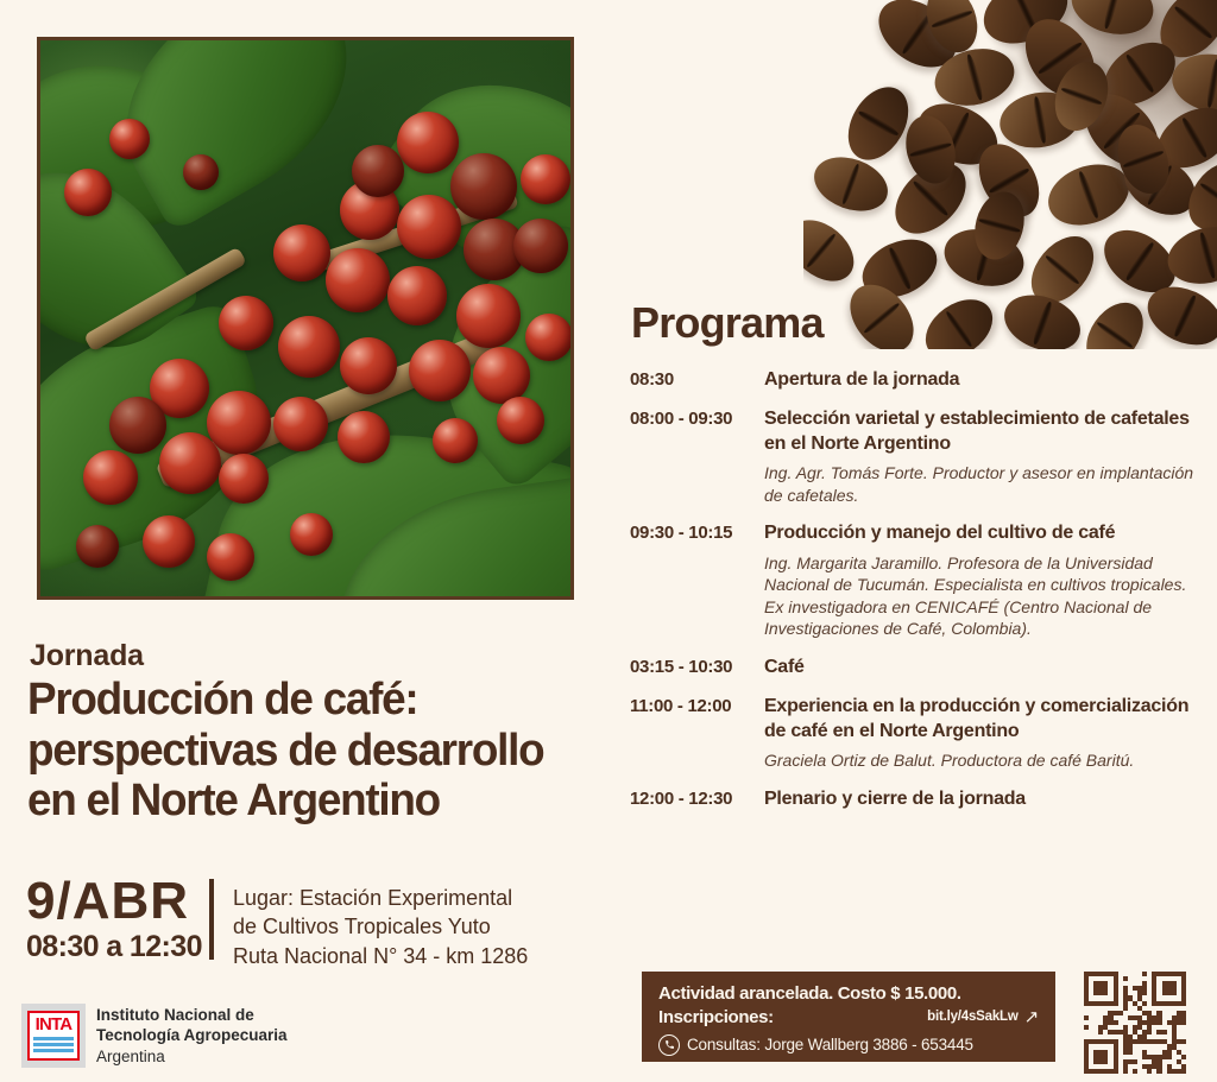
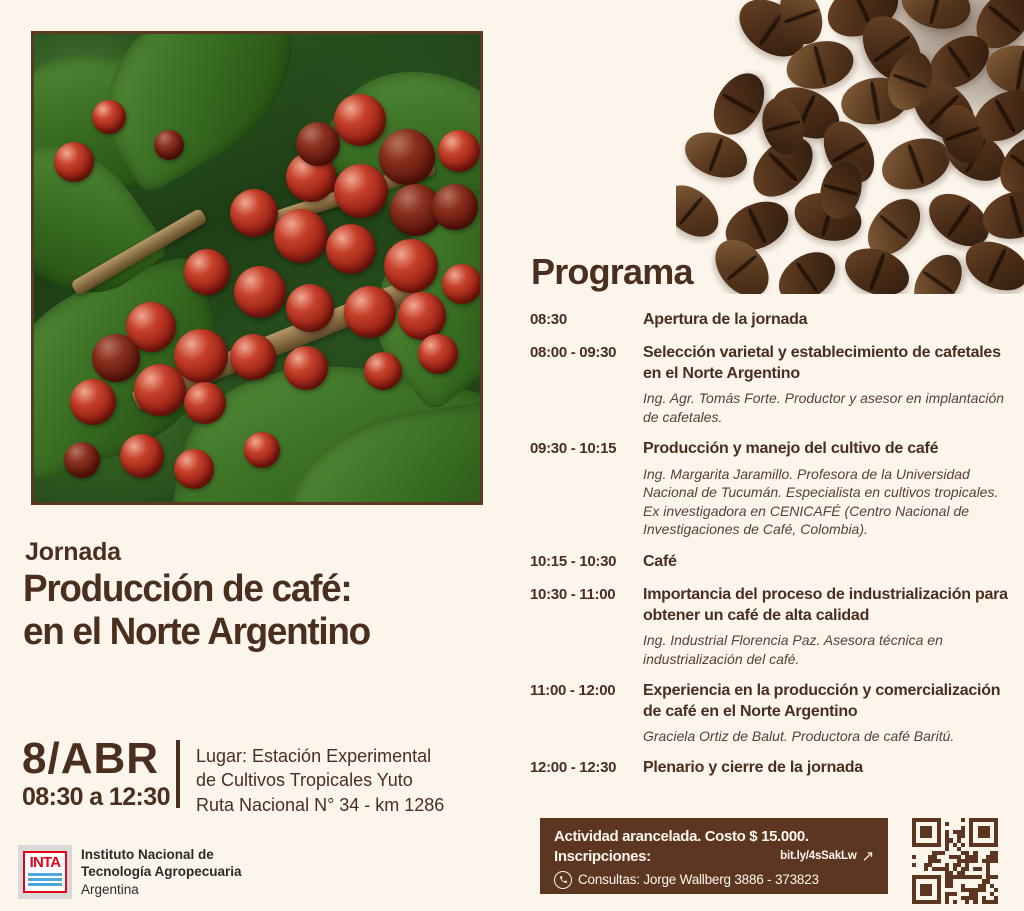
  Jornada
  Producción de café:
- perspectivas de desarrollo
  en el Norte Argentino
- 9/ABR
+ 8/ABR
  08:30 a 12:30
  Lugar: Estación Experimental
  de Cultivos Tropicales Yuto
  Ruta Nacional N° 34 - km 1286
  INTA
  Instituto Nacional de
  Tecnología Agropecuaria
  Argentina
  Programa
  08:30
  Apertura de la jornada
  08:00 - 09:30
  Selección varietal y establecimiento de cafetales en el Norte Argentino
  Ing. Agr. Tomás Forte. Productor y asesor en implantación de cafetales.
  09:30 - 10:15
  Producción y manejo del cultivo de café
  Ing. Margarita Jaramillo. Profesora de la Universidad Nacional de Tucumán. Especialista en cultivos tropicales. Ex investigadora en CENICAFÉ (Centro Nacional de Investigaciones de Café, Colombia).
- 03:15 - 10:30
+ 10:15 - 10:30
  Café
+ 10:30 - 11:00
+ Importancia del proceso de industrialización para obtener un café de alta calidad
+ Ing. Industrial Florencia Paz. Asesora técnica en industrialización del café.
  11:00 - 12:00
  Experiencia en la producción y comercialización de café en el Norte Argentino
  Graciela Ortiz de Balut. Productora de café Baritú.
  12:00 - 12:30
  Plenario y cierre de la jornada
  Actividad arancelada. Costo $ 15.000.
  Inscripciones:
  bit.ly/4sSakLw
  ↗
- Consultas: Jorge Wallberg 3886 - 653445
+ Consultas: Jorge Wallberg 3886 - 373823
